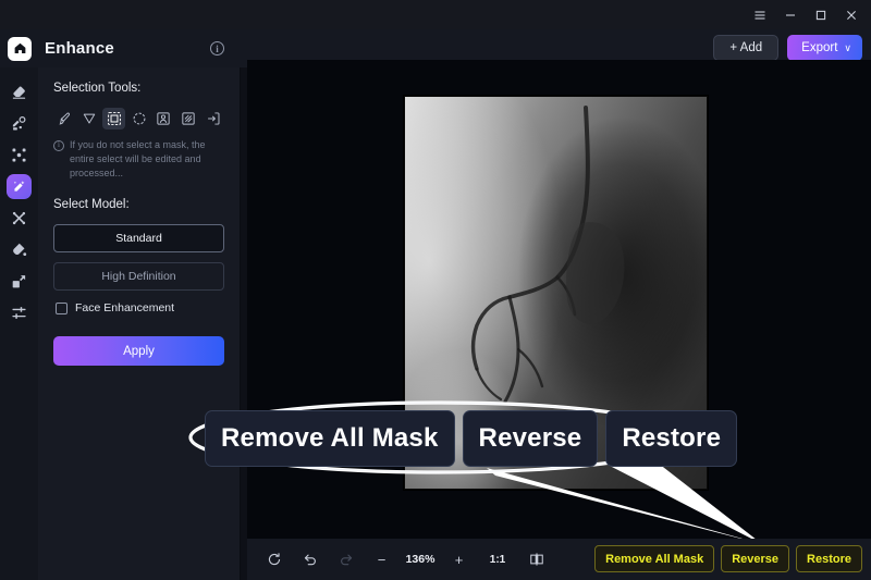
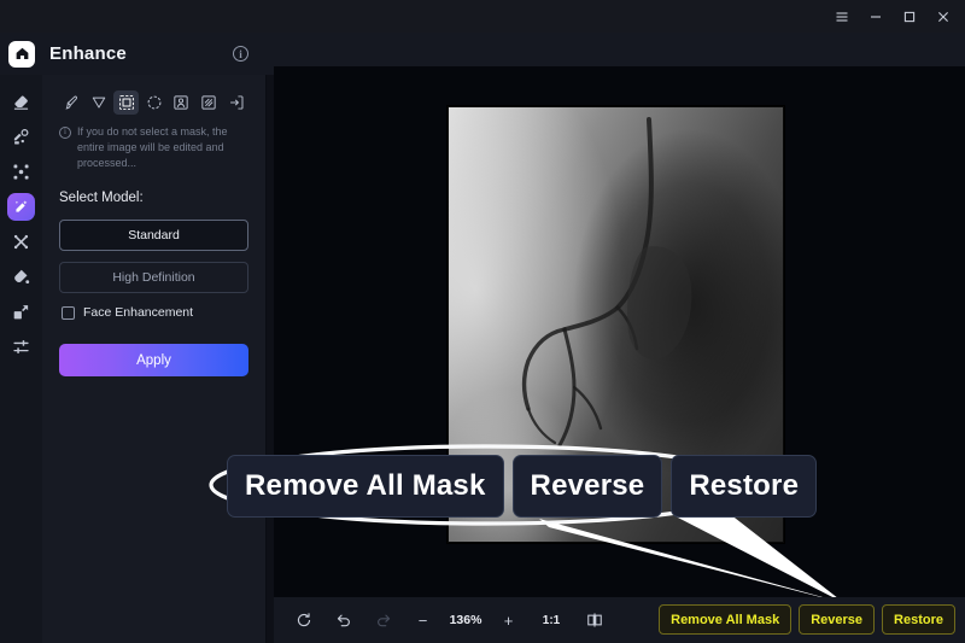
  Enhance
  i
- + Add
- Export
- ∨
- Selection Tools:
  i
- If you do not select a mask, the entire select will be edited and processed...
+ If you do not select a mask, the entire image will be edited and processed...
  Select Model:
  Standard
  High Definition
  Face Enhancement
  Apply
  Remove All Mask
  Reverse
  Restore
  −
  136%
  +
  1:1
  Remove All Mask
  Reverse
  Restore
